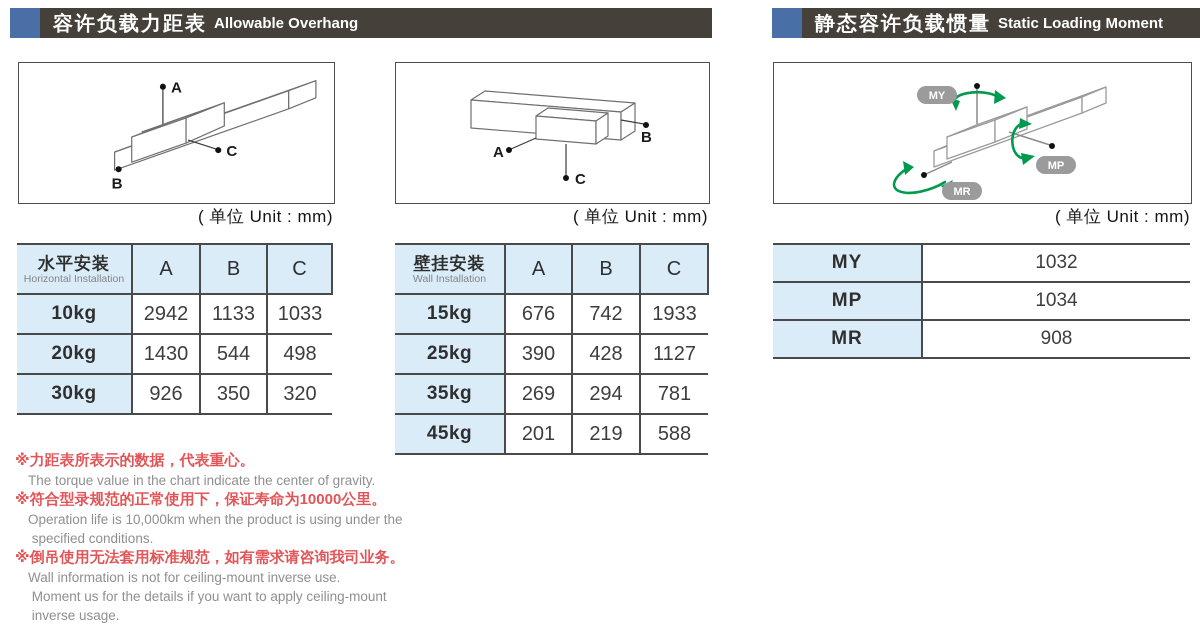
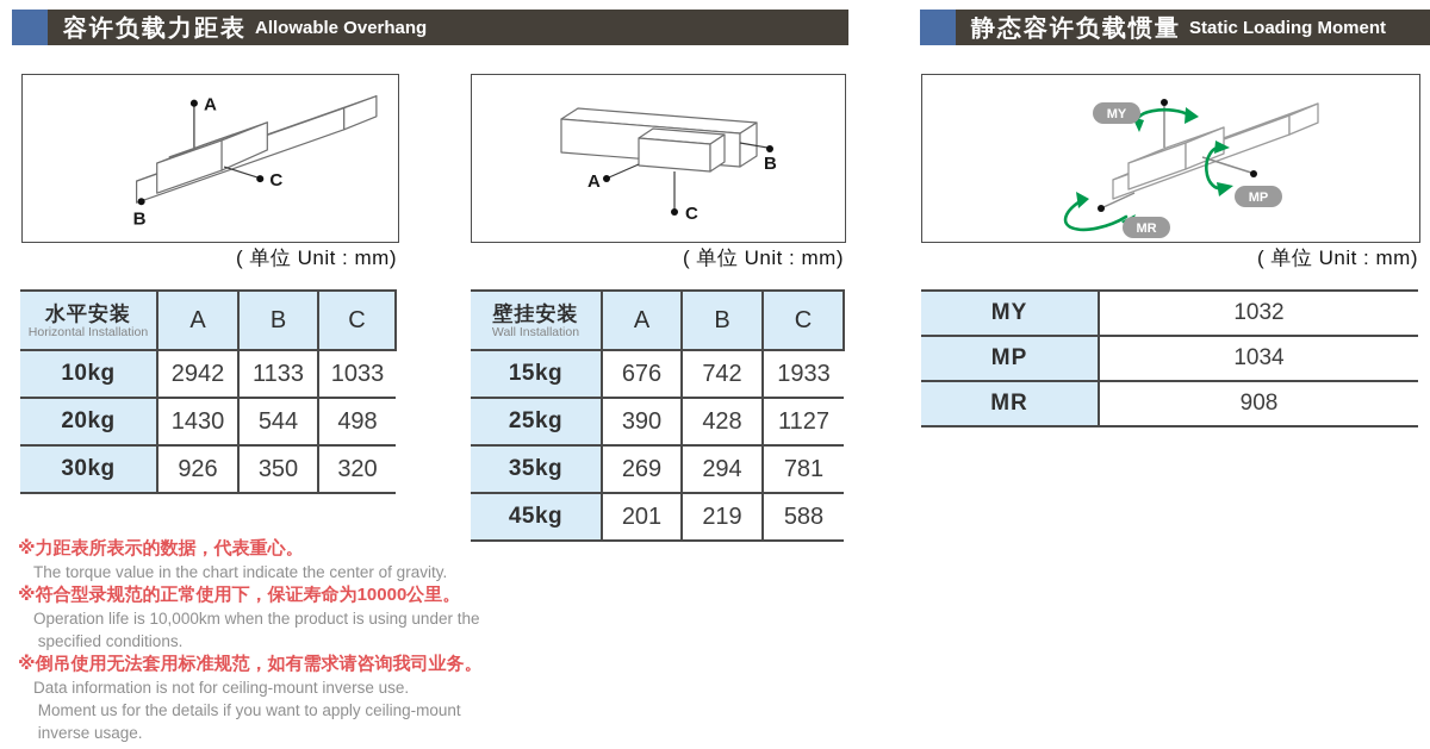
  容许负载力距表
  Allowable Overhang
  静态容许负载惯量
  Static Loading Moment
  A
  C
  B
  ( 单位 Unit : mm)
  A
  B
  C
  ( 单位 Unit : mm)
  MY
  MP
  MR
  ( 单位 Unit : mm)
  水平安装 Horizontal Installation	A	B	C
  10kg	2942	1133	1033
  20kg	1430	544	498
  30kg	926	350	320
  壁挂安装 Wall Installation	A	B	C
  15kg	676	742	1933
  25kg	390	428	1127
  35kg	269	294	781
  45kg	201	219	588
  MY	1032
  MP	1034
  MR	908
  ※力距表所表示的数据，代表重心。
  The torque value in the chart indicate the center of gravity.
  ※符合型录规范的正常使用下，保证寿命为10000公里。
  Operation life is 10,000km when the product is using under the
  specified conditions.
  ※倒吊使用无法套用标准规范，如有需求请咨询我司业务。
- Wall information is not for ceiling-mount inverse use.
+ Data information is not for ceiling-mount inverse use.
  Moment us for the details if you want to apply ceiling-mount
  inverse usage.
